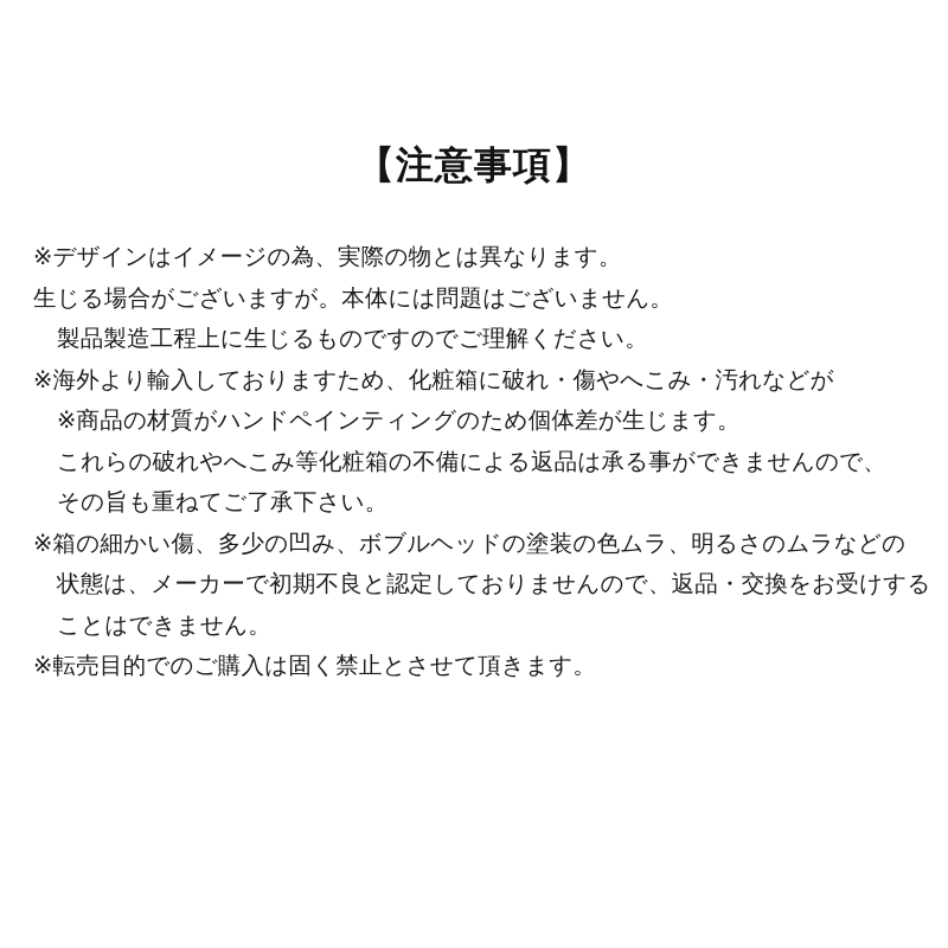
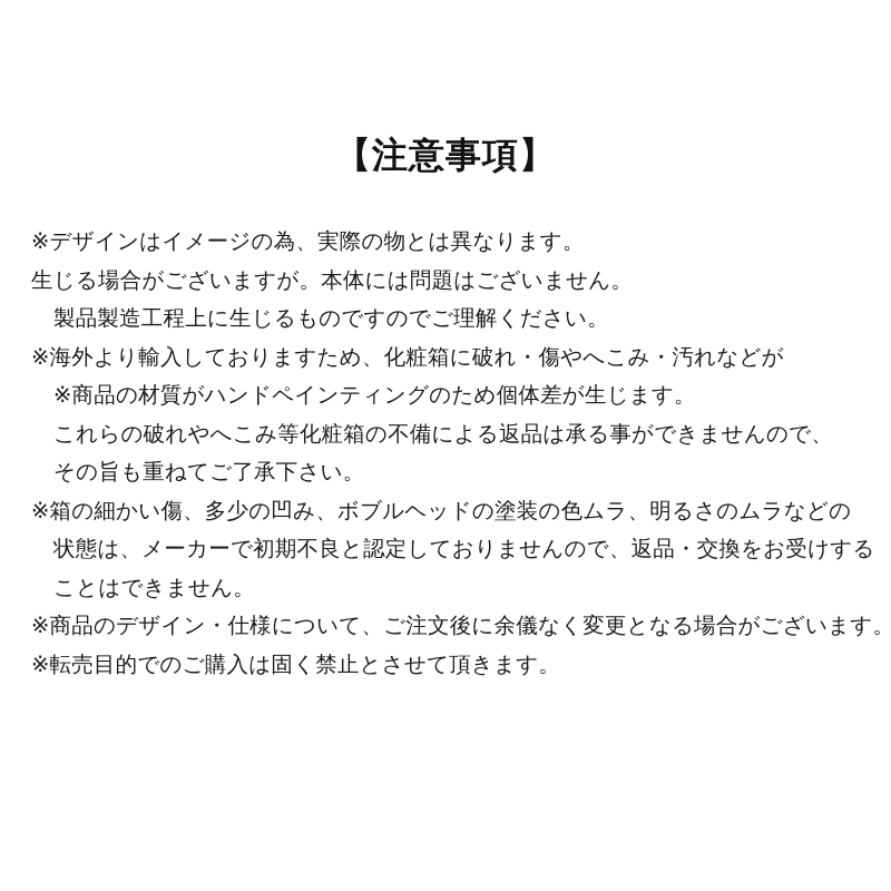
  【注意事項】
  ※デザインはイメージの為、実際の物とは異なります。
  生じる場合がございますが。本体には問題はございません。
  製品製造工程上に生じるものですのでご理解ください。
  ※海外より輸入しておりますため、化粧箱に破れ・傷やへこみ・汚れなどが
  ※商品の材質がハンドペインティングのため個体差が生じます。
  これらの破れやへこみ等化粧箱の不備による返品は承る事ができませんので、
  その旨も重ねてご了承下さい。
  ※箱の細かい傷、多少の凹み、ボブルヘッドの塗装の色ムラ、明るさのムラなどの
  状態は、メーカーで初期不良と認定しておりませんので、返品・交換をお受けする
  ことはできません。
+ ※商品のデザイン・仕様について、ご注文後に余儀なく変更となる場合がございます。
  ※転売目的でのご購入は固く禁止とさせて頂きます。
